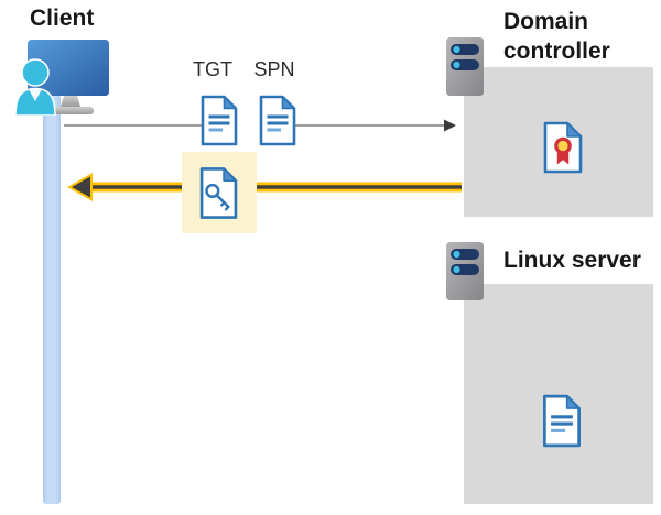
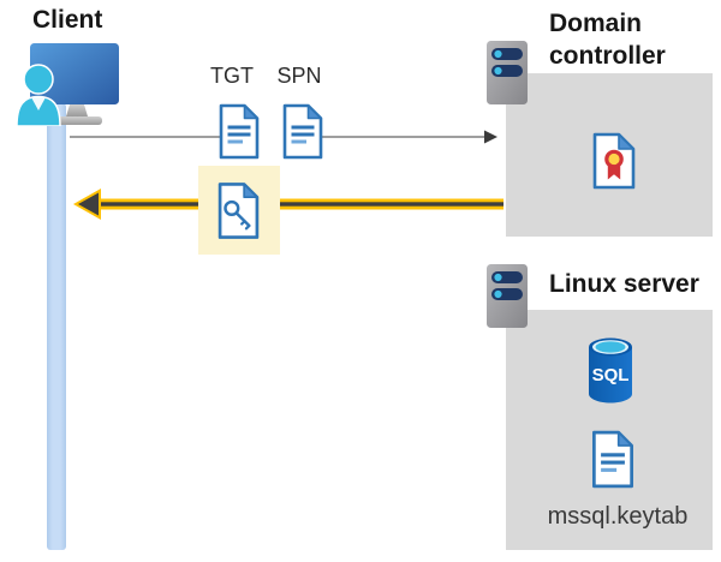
  Client
  TGT
  SPN
  Domain controller
  Linux server
+ SQL
+ mssql.keytab
